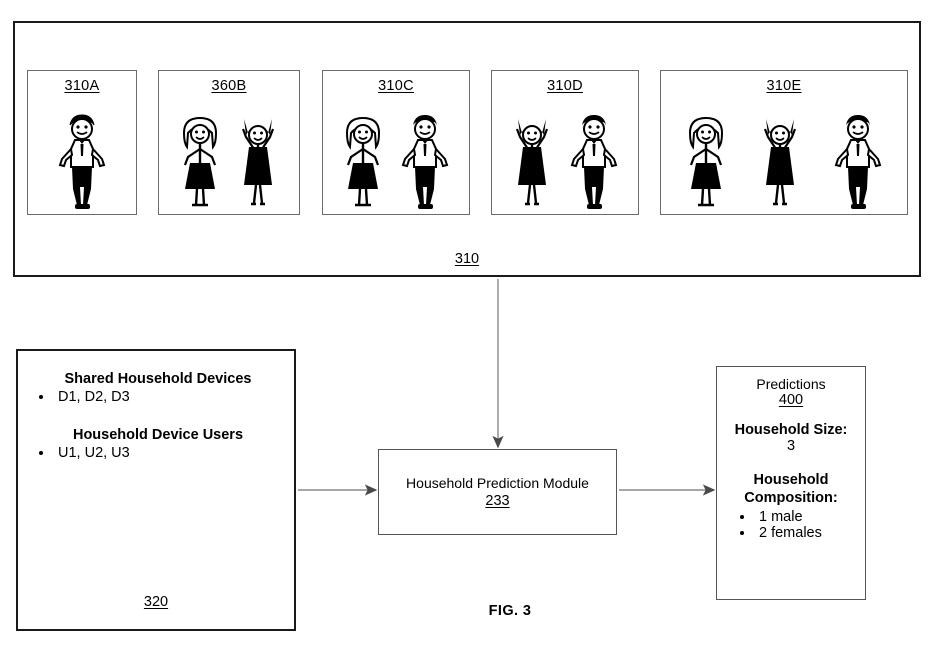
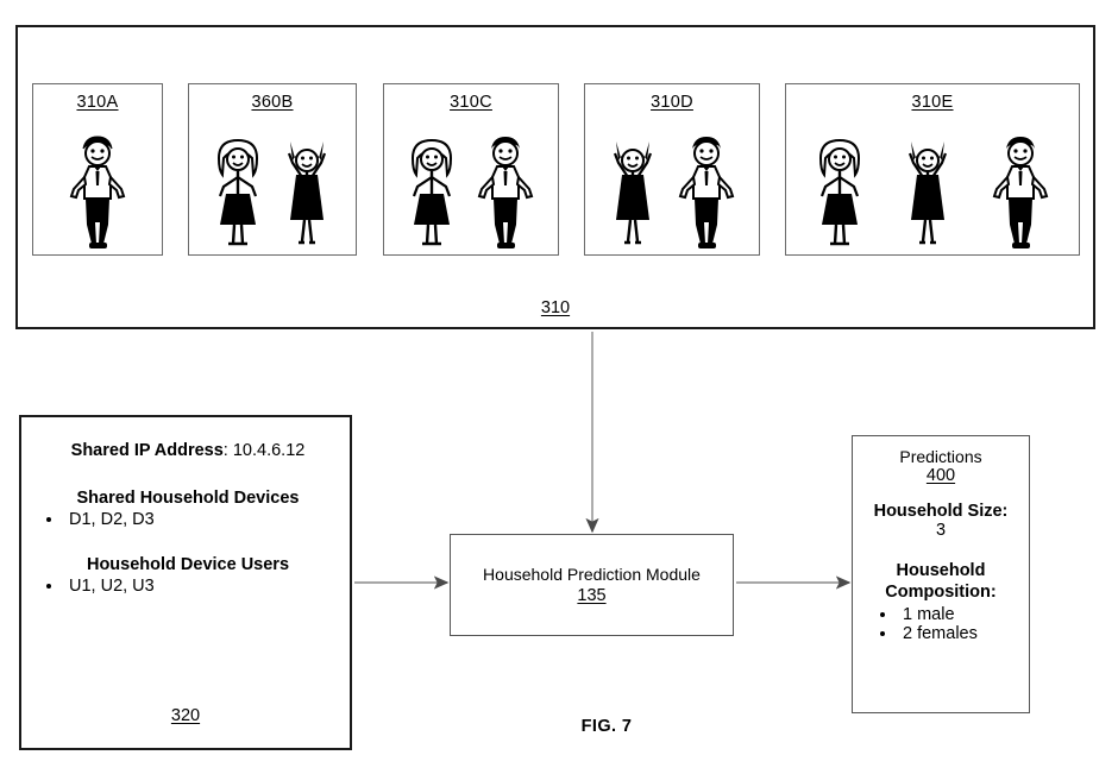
  310A
  360B
  310C
  310D
  310E
  310
+ Shared IP Address: 10.4.6.12
  Shared Household Devices
  D1, D2, D3
  Household Device Users
  U1, U2, U3
  320
  Household Prediction Module
- 233
+ 135
  Predictions
  400
  Household Size:
  3
  Household Composition:
  1 male
  2 females
- FIG. 3
+ FIG. 7
